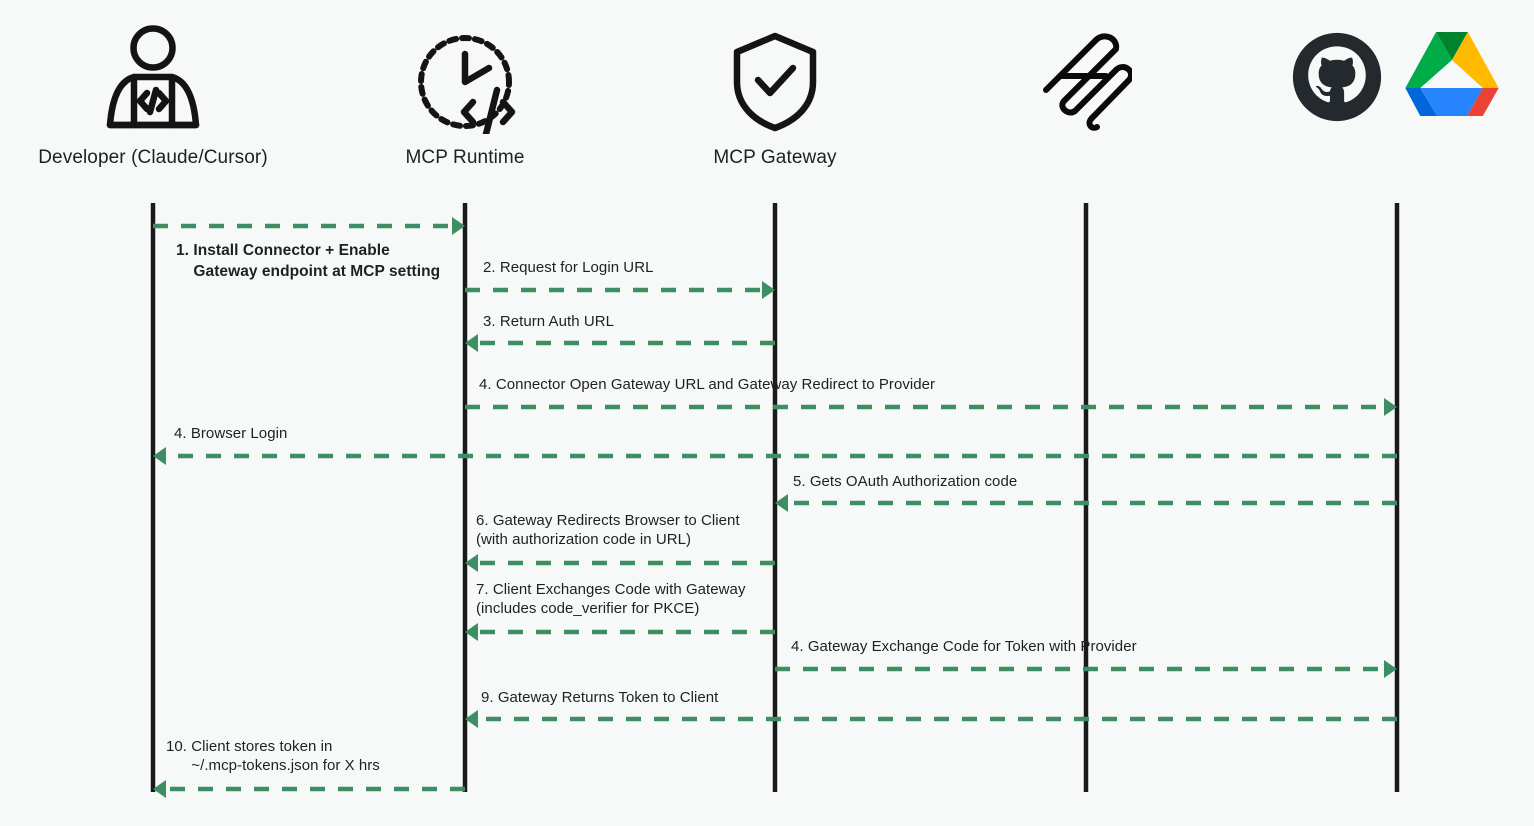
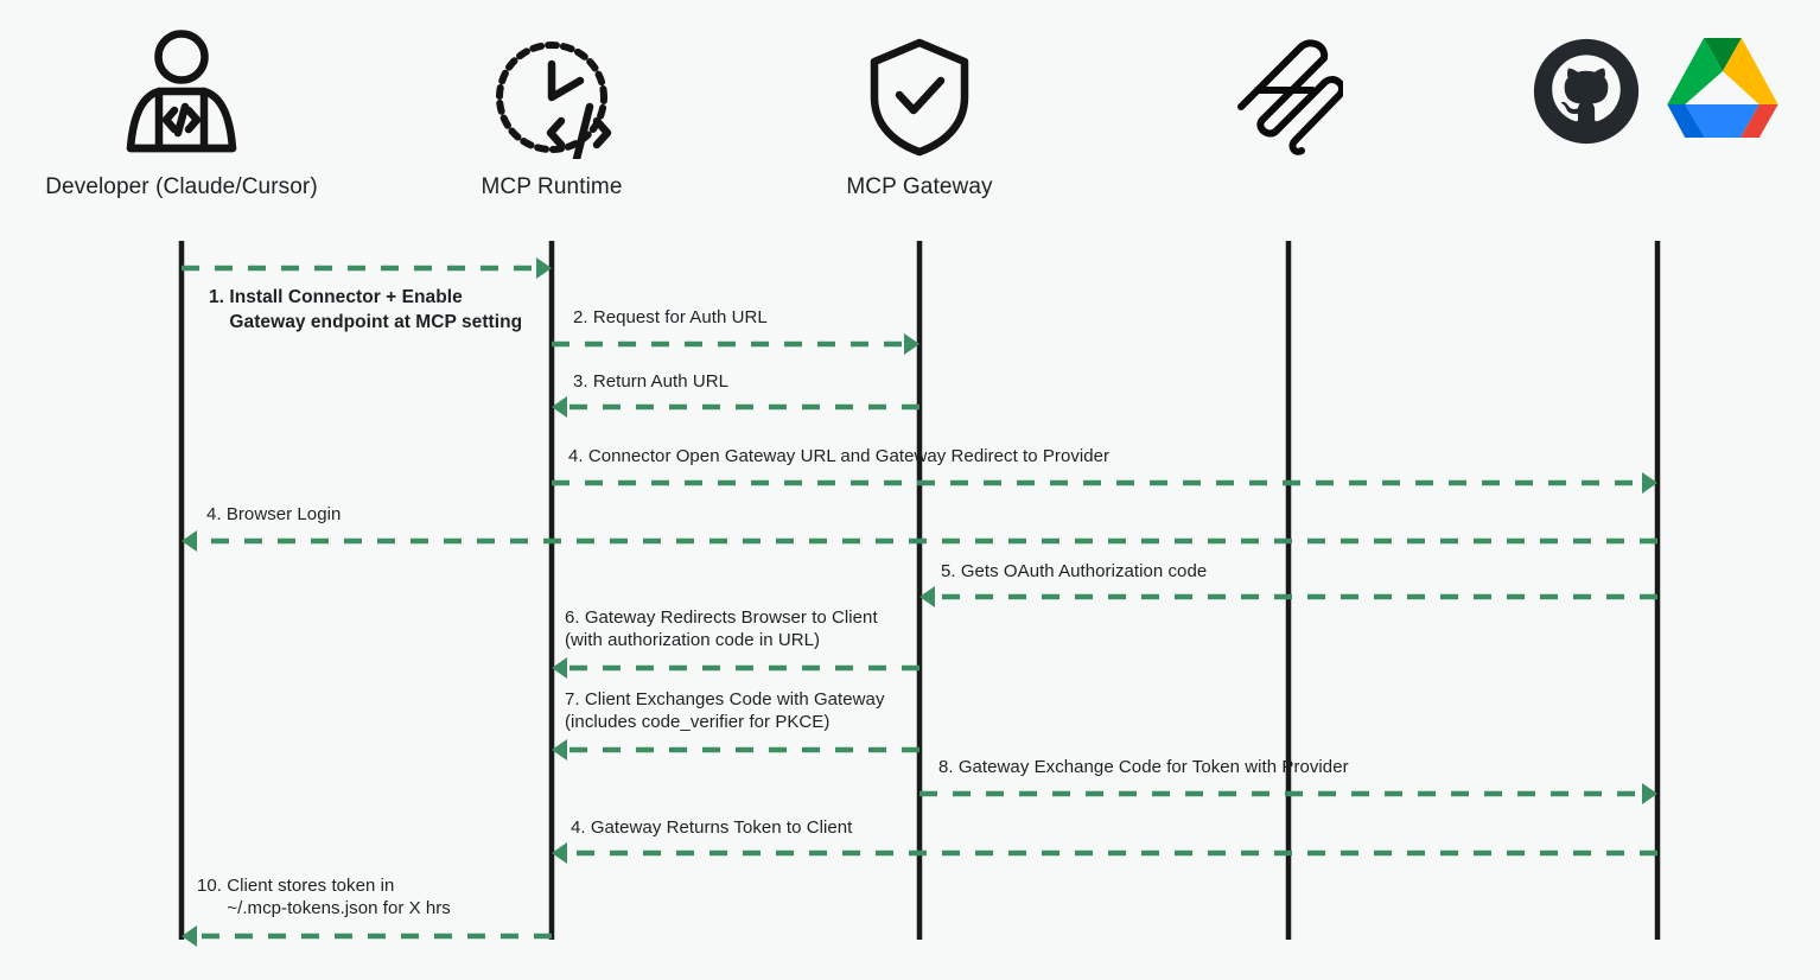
  Developer (Claude/Cursor)
  MCP Runtime
  MCP Gateway
  1. Install Connector + Enable
  Gateway endpoint at MCP setting
- 2. Request for Login URL
+ 2. Request for Auth URL
  3. Return Auth URL
  4. Connector Open Gateway URL and Gateway Redirect to Provider
  4. Browser Login
  5. Gets OAuth Authorization code
  6. Gateway Redirects Browser to Client
  (with authorization code in URL)
  7. Client Exchanges Code with Gateway
  (includes code_verifier for PKCE)
- 4. Gateway Exchange Code for Token with Provider
+ 8. Gateway Exchange Code for Token with Provider
- 9. Gateway Returns Token to Client
+ 4. Gateway Returns Token to Client
  10. Client stores token in
  ~/.mcp-tokens.json for X hrs
